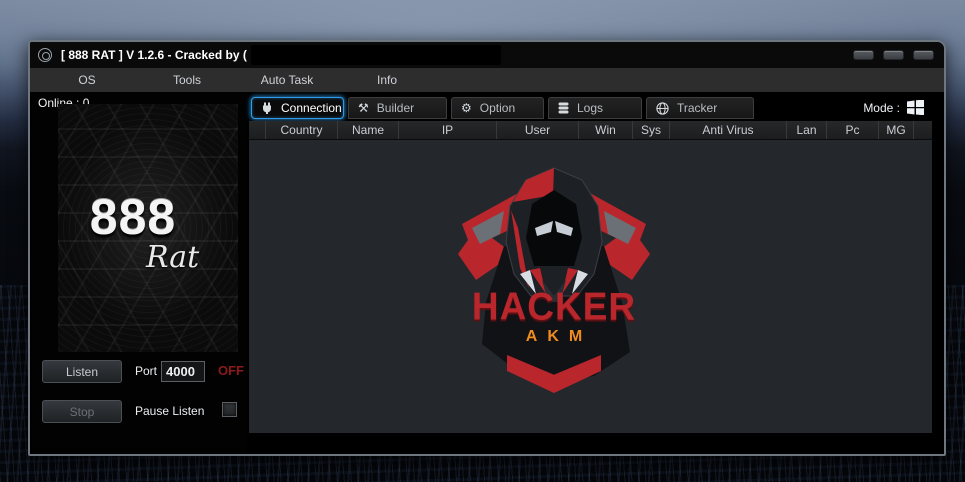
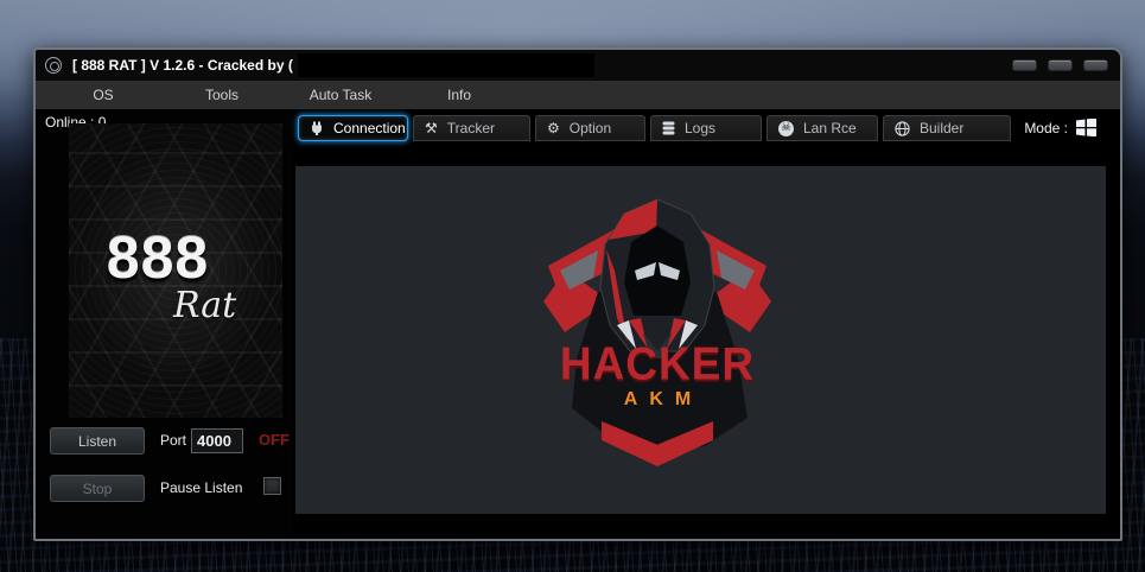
  [ 888 RAT ] V 1.2.6 - Cracked by (
  OS
  Tools
  Auto Task
  Info
  Online : 0
  888
  Rat
  Listen
  Port
  4000
  OFF
  Stop
  Pause Listen
  Connection
  ⚒
- Builder
+ Tracker
  ⚙
  Option
  Logs
+ ☠
+ Lan Rce
- Tracker
+ Builder
  Mode :
- Country
- Name
- IP
- User
- Win
- Sys
- Anti Virus
- Lan
- Pc
- MG
  HACKER
  AKM
